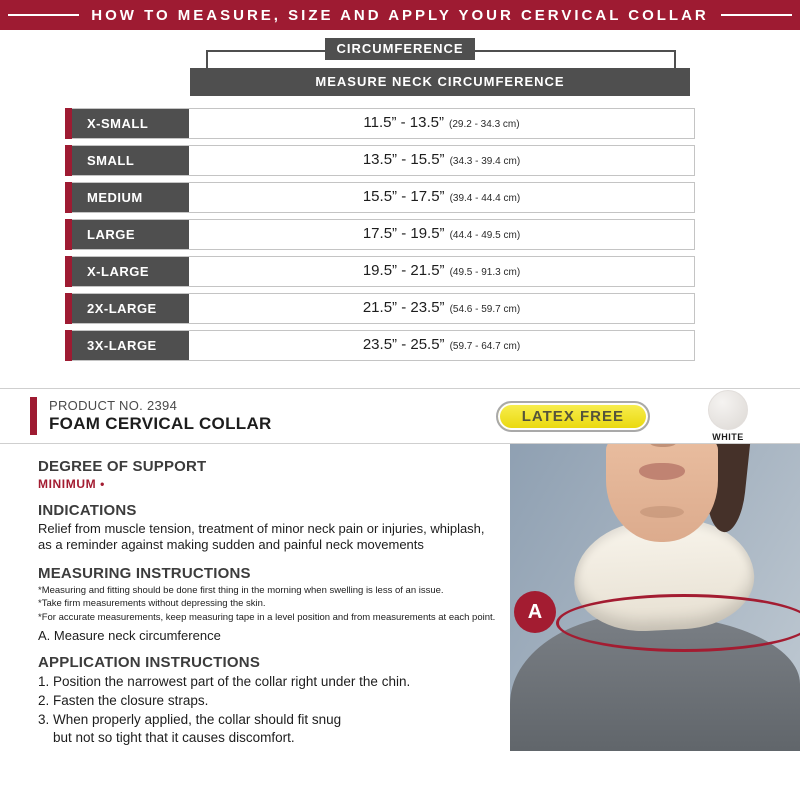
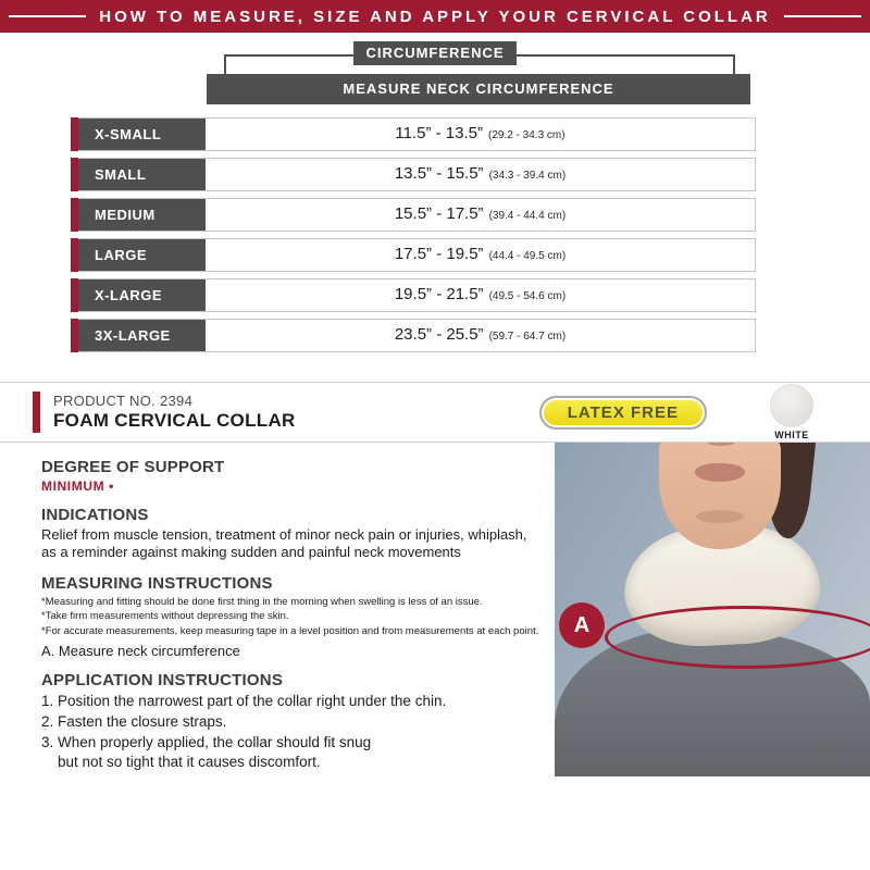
  HOW TO MEASURE, SIZE AND APPLY YOUR CERVICAL COLLAR
  CIRCUMFERENCE
  MEASURE NECK CIRCUMFERENCE
  X-SMALL
  11.5” - 13.5” (29.2 - 34.3 cm)
  SMALL
  13.5” - 15.5” (34.3 - 39.4 cm)
  MEDIUM
  15.5” - 17.5” (39.4 - 44.4 cm)
  LARGE
  17.5” - 19.5” (44.4 - 49.5 cm)
  X-LARGE
- 19.5” - 21.5” (49.5 - 91.3 cm)
+ 19.5” - 21.5” (49.5 - 54.6 cm)
- 2X-LARGE
- 21.5” - 23.5” (54.6 - 59.7 cm)
  3X-LARGE
  23.5” - 25.5” (59.7 - 64.7 cm)
  PRODUCT NO. 2394
  FOAM CERVICAL COLLAR
  LATEX FREE
  WHITE
  DEGREE OF SUPPORT
  MINIMUM •
  INDICATIONS
  Relief from muscle tension, treatment of minor neck pain or injuries, whiplash,
  as a reminder against making sudden and painful neck movements
  MEASURING INSTRUCTIONS
  *Measuring and fitting should be done first thing in the morning when swelling is less of an issue.
  *Take firm measurements without depressing the skin.
  *For accurate measurements, keep measuring tape in a level position and from measurements at each point.
  A. Measure neck circumference
  APPLICATION INSTRUCTIONS
  1. Position the narrowest part of the collar right under the chin.
  2. Fasten the closure straps.
  3. When properly applied, the collar should fit snug
  but not so tight that it causes discomfort.
  A
